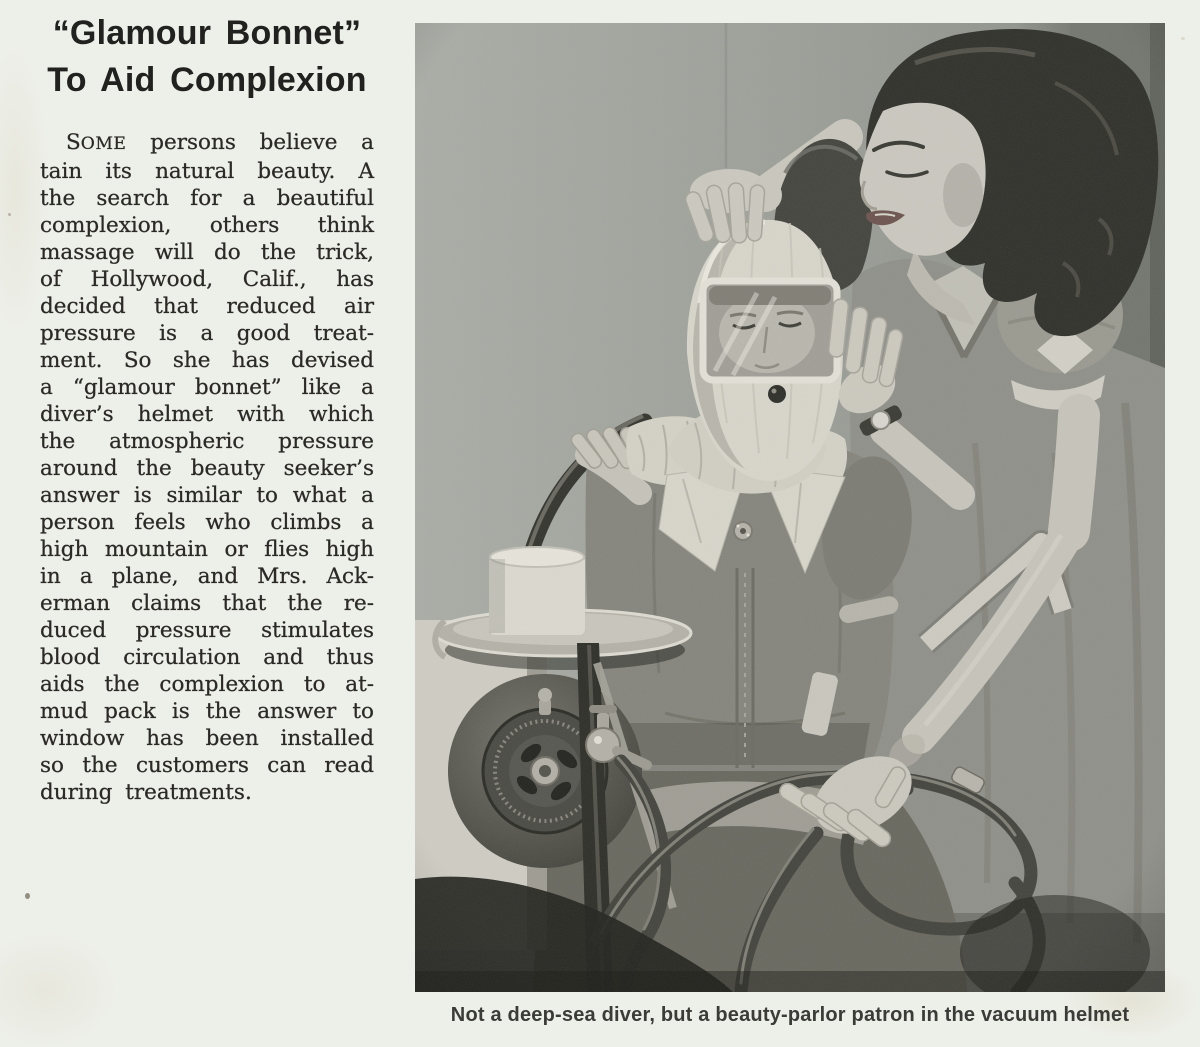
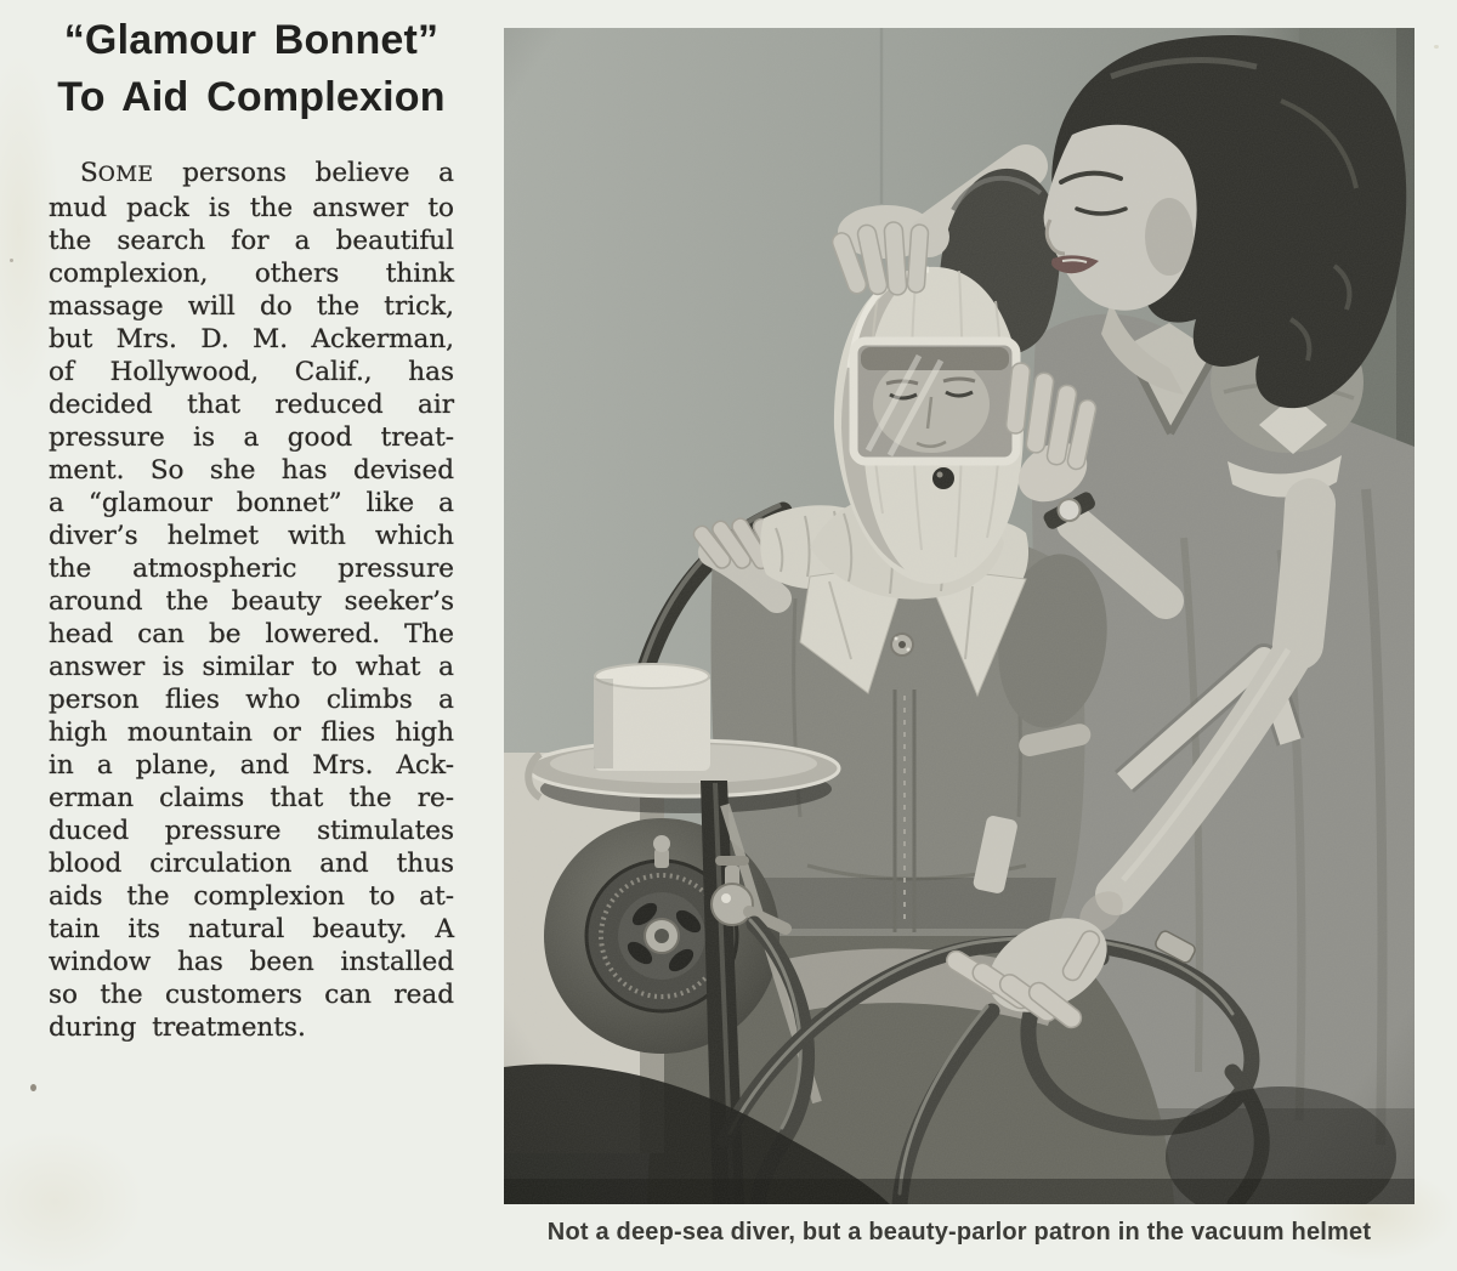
  “Glamour Bonnet”
  To Aid Complexion
  SOME persons believe a
- tain its natural beauty. A
+ mud pack is the answer to
  the search for a beautiful
  complexion, others think
  massage will do the trick,
+ but Mrs. D. M. Ackerman,
  of Hollywood, Calif., has
  decided that reduced air
  pressure is a good treat-
  ment. So she has devised
  a “glamour bonnet” like a
  diver’s helmet with which
  the atmospheric pressure
  around the beauty seeker’s
+ head can be lowered. The
  answer is similar to what a
- person feels who climbs a
+ person flies who climbs a
  high mountain or flies high
  in a plane, and Mrs. Ack-
  erman claims that the re-
  duced pressure stimulates
  blood circulation and thus
  aids the complexion to at-
- mud pack is the answer to
+ tain its natural beauty. A
  window has been installed
  so the customers can read
  during treatments.
  Not a deep-sea diver, but a beauty-parlor patron in the vacuum helmet
